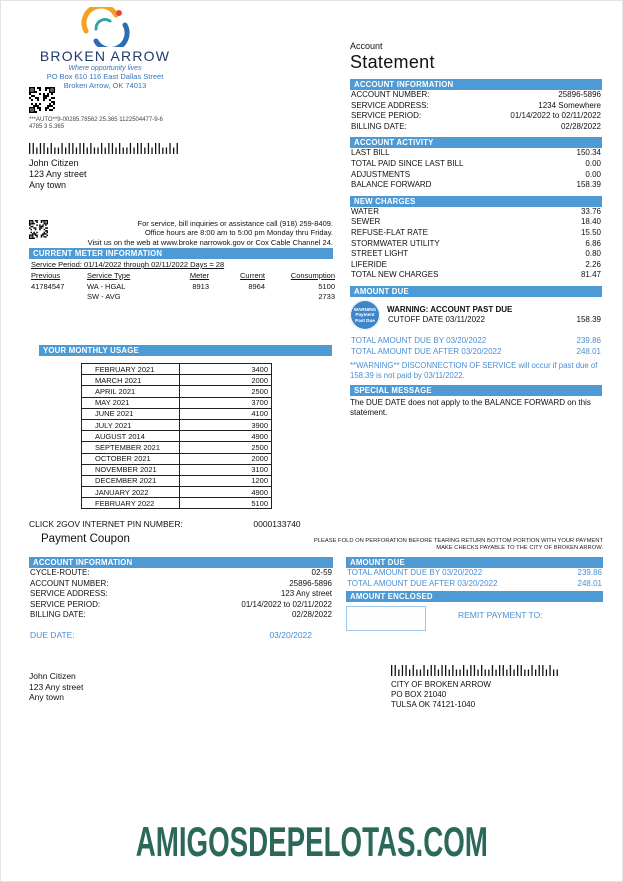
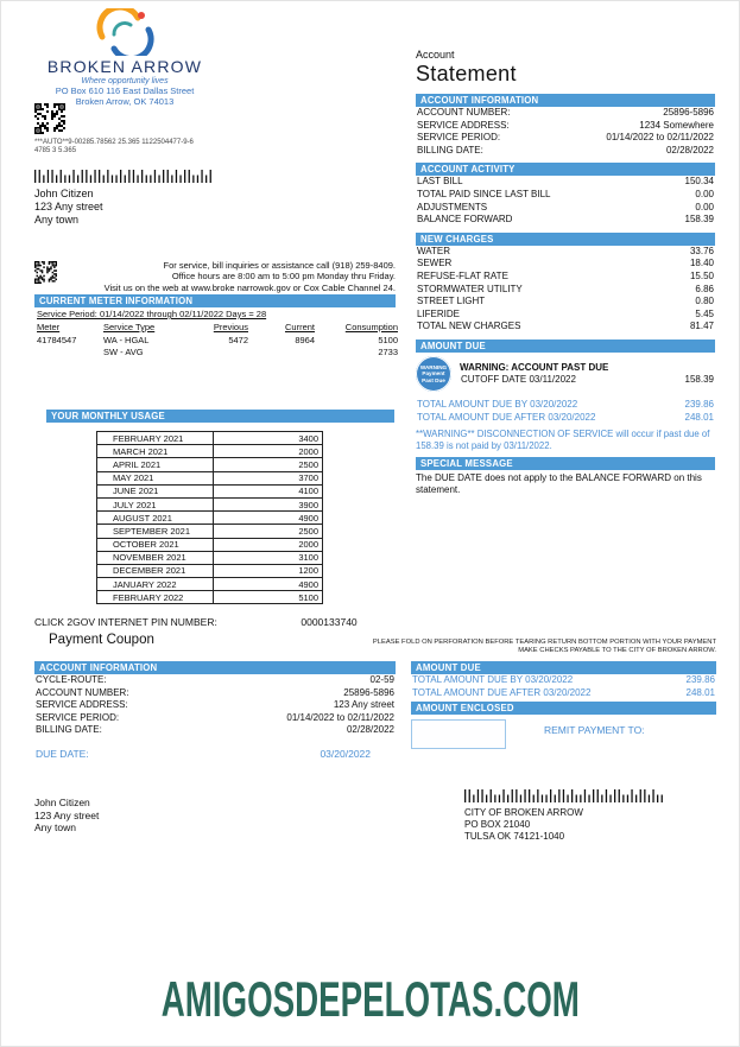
  BROKEN ARROW
  PO Box 610 116 East Dallas Street
  Broken Arrow, OK 74013
  John Citizen
  123 Any street
  Any town
  For service, bill inquiries or assistance call (918) 259-8409.
  Office hours are 8:00 am to 5:00 pm Monday thru Friday.
  Visit us on the web at www.broke narrowok.gov or Cox Cable Channel 24.
  CURRENT METER INFORMATION
  Service Period: 01/14/2022 through 02/11/2022 Days = 28
- Previous
+ Meter
  Service Type
- Meter
+ Previous
  Current
  Consumption
  41784547
  WA - HGAL
- 8913
+ 5472
  8964
  5100
  SW - AVG
  2733
  YOUR MONTHLY USAGE
  FEBRUARY 2021	3400
  MARCH 2021	2000
  APRIL 2021	2500
  MAY 2021	3700
  JUNE 2021	4100
  JULY 2021	3900
- AUGUST 2014	4900
+ AUGUST 2021	4900
  SEPTEMBER 2021	2500
  OCTOBER 2021	2000
  NOVEMBER 2021	3100
  DECEMBER 2021	1200
  JANUARY 2022	4900
  FEBRUARY 2022	5100
  CLICK 2GOV INTERNET PIN NUMBER: 0000133740
  Account
  Statement
  ACCOUNT INFORMATION
  ACCOUNT NUMBER:
  25896-5896
  SERVICE ADDRESS:
  1234 Somewhere
  SERVICE PERIOD:
  01/14/2022 to 02/11/2022
  BILLING DATE:
  02/28/2022
  ACCOUNT ACTIVITY
  LAST BILL
  150.34
  TOTAL PAID SINCE LAST BILL
  0.00
  ADJUSTMENTS
  0.00
  BALANCE FORWARD
  158.39
  NEW CHARGES
  WATER
  33.76
  SEWER
  18.40
  REFUSE-FLAT RATE
  15.50
  STORMWATER UTILITY
  6.86
  STREET LIGHT
  0.80
  LIFERIDE
- 2.26
+ 5.45
  TOTAL NEW CHARGES
  81.47
  AMOUNT DUE
  WARNING: ACCOUNT PAST DUE
  CUTOFF DATE 03/11/2022
  158.39
  TOTAL AMOUNT DUE BY 03/20/2022
  239.86
  TOTAL AMOUNT DUE AFTER 03/20/2022
  248.01
  **WARNING** DISCONNECTION OF SERVICE will occur if past due of 158.39 is not paid by 03/11/2022.
  SPECIAL MESSAGE
  The DUE DATE does not apply to the BALANCE FORWARD on this statement.
  Payment Coupon
  ACCOUNT INFORMATION
  CYCLE-ROUTE:
  02-59
  ACCOUNT NUMBER:
  25896-5896
  SERVICE ADDRESS:
  123 Any street
  SERVICE PERIOD:
  01/14/2022 to 02/11/2022
  BILLING DATE:
  02/28/2022
  DUE DATE:
  03/20/2022
  AMOUNT DUE
  TOTAL AMOUNT DUE BY 03/20/2022
  239.86
  TOTAL AMOUNT DUE AFTER 03/20/2022
  248.01
  AMOUNT ENCLOSED
  REMIT PAYMENT TO:
  John Citizen
  123 Any street
  Any town
  CITY OF BROKEN ARROW
  PO BOX 21040
  TULSA OK 74121-1040
  AMIGOSDEPELOTAS.COM
